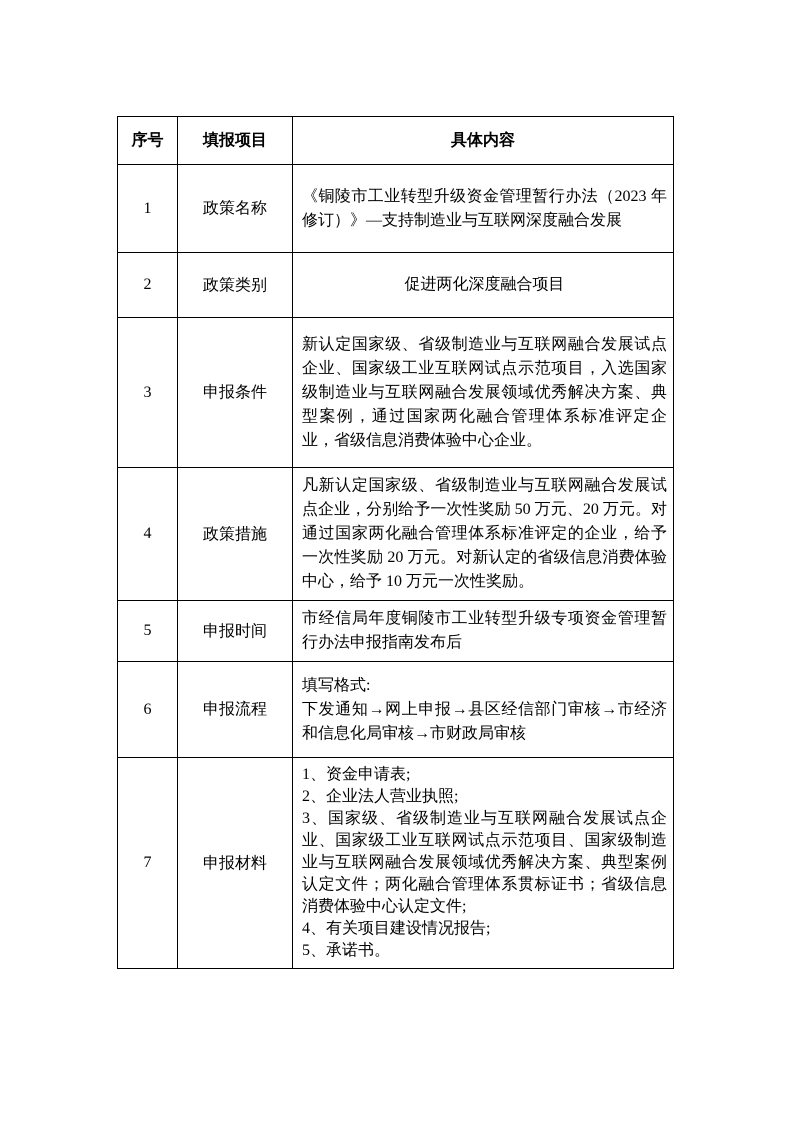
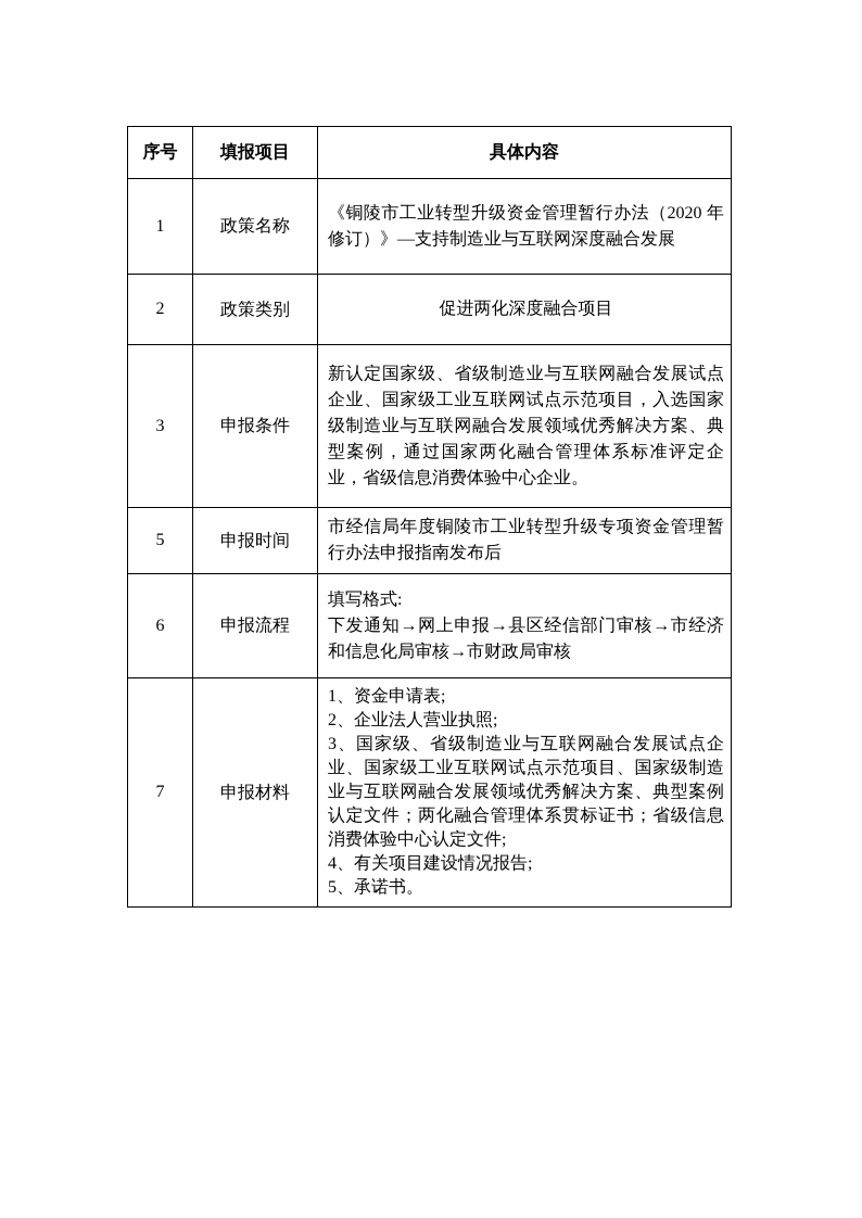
  序号	填报项目	具体内容
- 1	政策名称	《铜陵市工业转型升级资金管理暂行办法（2023 年修订）》—支持制造业与互联网深度融合发展
+ 1	政策名称	《铜陵市工业转型升级资金管理暂行办法（2020 年修订）》—支持制造业与互联网深度融合发展
  2	政策类别	促进两化深度融合项目
  3	申报条件	新认定国家级、省级制造业与互联网融合发展试点企业、国家级工业互联网试点示范项目，入选国家级制造业与互联网融合发展领域优秀解决方案、典型案例，通过国家两化融合管理体系标准评定企业，省级信息消费体验中心企业。
- 4	政策措施	凡新认定国家级、省级制造业与互联网融合发展试点企业，分别给予一次性奖励 50 万元、20 万元。对通过国家两化融合管理体系标准评定的企业，给予一次性奖励 20 万元。对新认定的省级信息消费体验中心，给予 10 万元一次性奖励。
  5	申报时间	市经信局年度铜陵市工业转型升级专项资金管理暂行办法申报指南发布后
  6	申报流程	填写格式: 下发通知→网上申报→县区经信部门审核→市经济和信息化局审核→市财政局审核
  7	申报材料	1、资金申请表; 2、企业法人营业执照; 3、国家级、省级制造业与互联网融合发展试点企业、国家级工业互联网试点示范项目、国家级制造业与互联网融合发展领域优秀解决方案、典型案例认定文件；两化融合管理体系贯标证书；省级信息消费体验中心认定文件; 4、有关项目建设情况报告; 5、承诺书。
